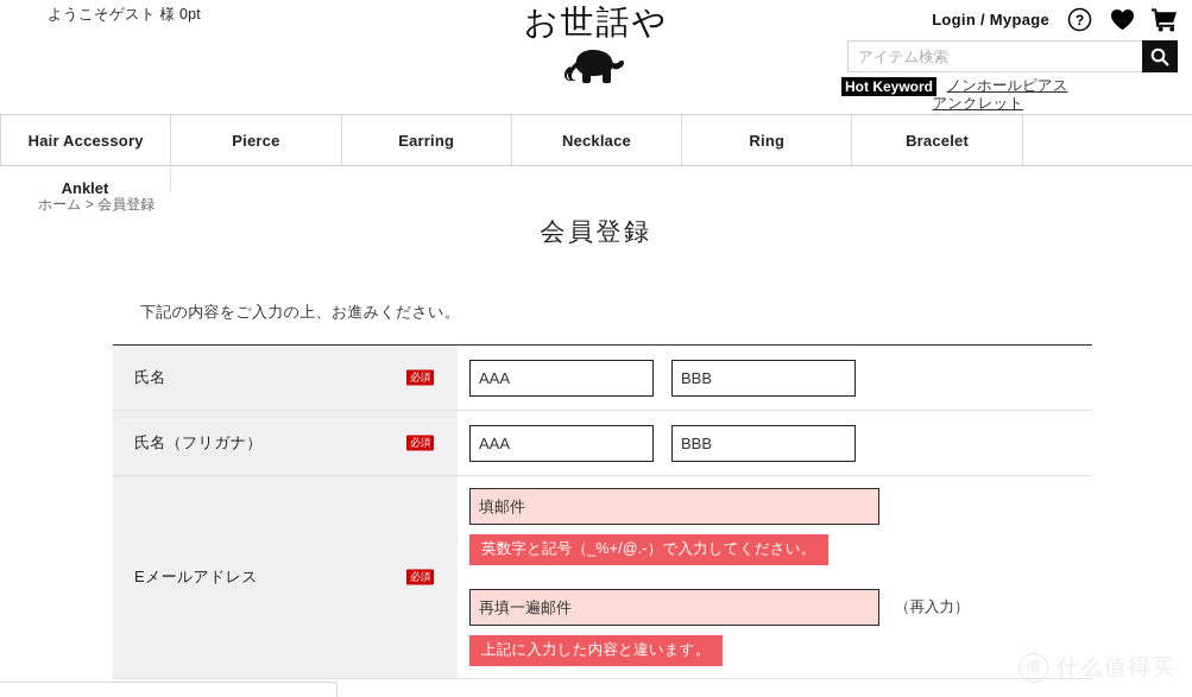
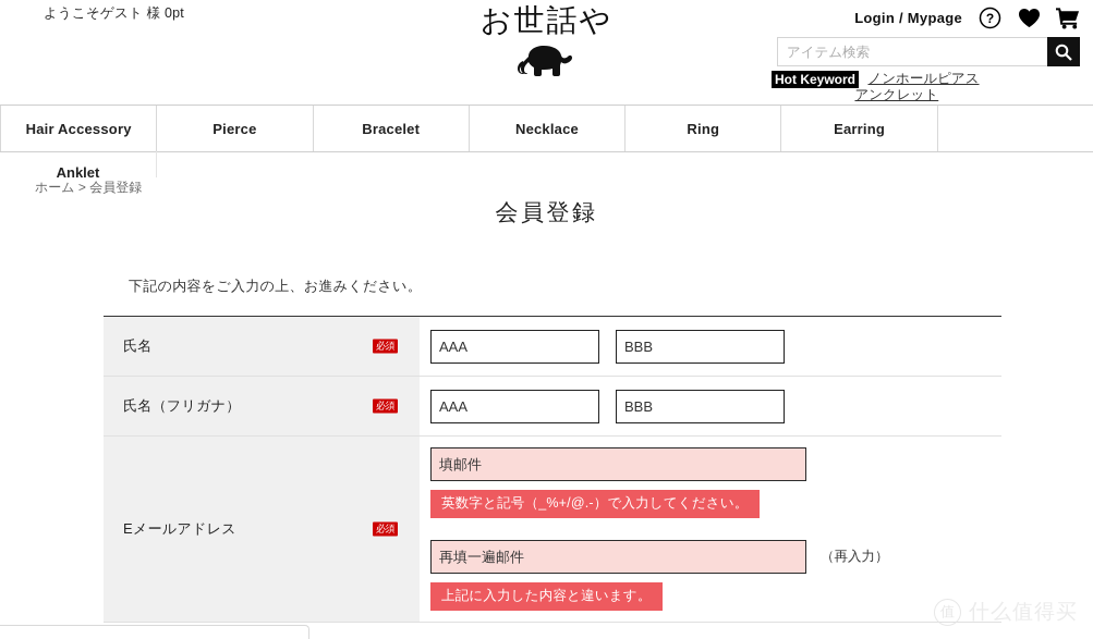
  ようこそゲスト 様 0pt
  お世話や
  Login / Mypage
  ?
  アイテム検索
  Hot Keyword
  ノンホールピアス
  アンクレット
  Hair Accessory
  Pierce
- Earring
+ Bracelet
  Necklace
  Ring
- Bracelet
+ Earring
  Anklet
  ホーム > 会員登録
  会員登録
  下記の内容をご入力の上、お進みください。
  氏名
  必須
  AAA
  BBB
  氏名（フリガナ）
  必須
  AAA
  BBB
  Eメールアドレス
  必須
  填邮件
  英数字と記号（_%+/@.-）で入力してください。
  再填一遍邮件
  （再入力）
  上記に入力した内容と違います。
  值
  什么值得买
